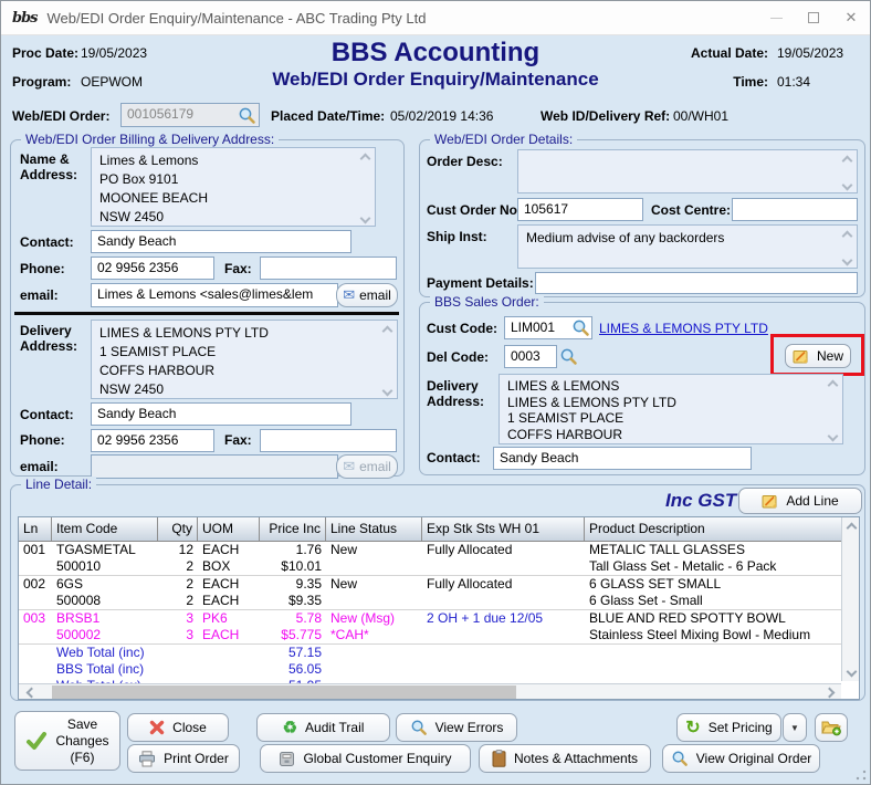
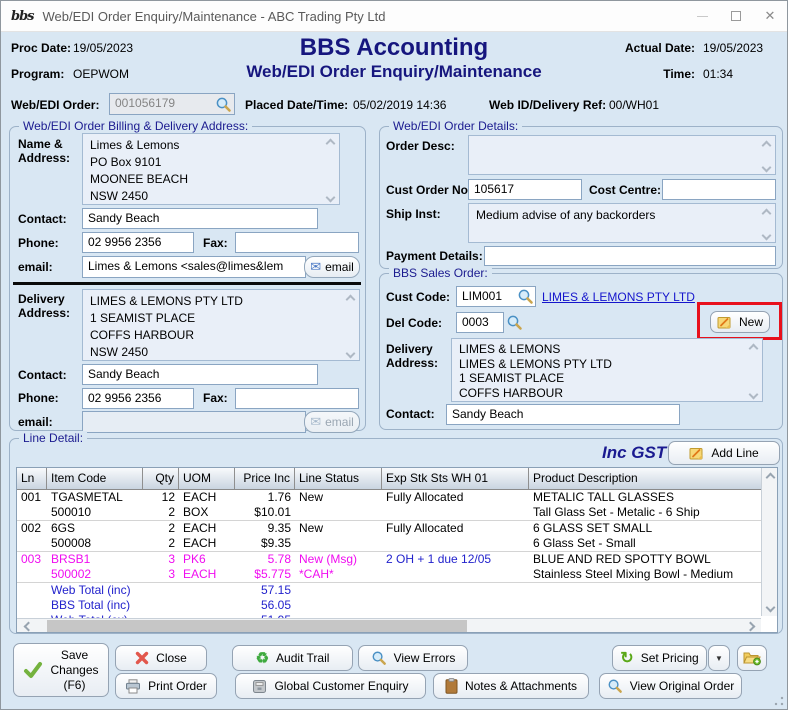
  bbs
  Web/EDI Order Enquiry/Maintenance - ABC Trading Pty Ltd
  ✕
  Proc Date:
  19/05/2023
  Program:
  OEPWOM
  BBS Accounting
  Web/EDI Order Enquiry/Maintenance
  Actual Date:
  19/05/2023
  Time:
  01:34
  Web/EDI Order:
  001056179
  Placed Date/Time:
  05/02/2019 14:36
  Web ID/Delivery Ref:
  00/WH01
  Web/EDI Order Billing & Delivery Address:
  Name & Address:
  Limes & Lemons
  PO Box 9101
  MOONEE BEACH
  NSW 2450
  Contact:
  Sandy Beach
  Phone:
  02 9956 2356
  Fax:
  email:
  Limes & Lemons <sales@limes&lem
  ✉
  email
  Delivery Address:
  LIMES & LEMONS PTY LTD
  1 SEAMIST PLACE
  COFFS HARBOUR
  NSW 2450
  Contact:
  Sandy Beach
  Phone:
  02 9956 2356
  Fax:
  email:
  ✉
  email
  Web/EDI Order Details:
  Order Desc:
  Cust Order No
  105617
  Cost Centre:
  Ship Inst:
  Medium advise of any backorders
  Payment Details:
  BBS Sales Order:
  Cust Code:
  LIM001
  LIMES & LEMONS PTY LTD
  Del Code:
  0003
  New
  Delivery Address:
  LIMES & LEMONS
  LIMES & LEMONS PTY LTD
  1 SEAMIST PLACE
  COFFS HARBOUR
  Contact:
  Sandy Beach
  Line Detail:
  Inc GST
  Add Line
  Ln
  Item Code
  Qty
  UOM
  Price Inc
  Line Status
  Exp Stk Sts WH 01
  Product Description
  001
  TGASMETAL
  500010
  12
  2
  EACH
  BOX
  1.76
  $10.01
  New
  Fully Allocated
  METALIC TALL GLASSES
- Tall Glass Set - Metalic - 6 Pack
+ Tall Glass Set - Metalic - 6 Ship
  002
  6GS
  500008
  2
  2
  EACH
  EACH
  9.35
  $9.35
  New
  Fully Allocated
  6 GLASS SET SMALL
  6 Glass Set - Small
  003
  BRSB1
  500002
  3
  3
  PK6
  EACH
  5.78
  $5.775
  New (Msg)
  *CAH*
  2 OH + 1 due 12/05
  BLUE AND RED SPOTTY BOWL
  Stainless Steel Mixing Bowl - Medium
  Web Total (inc)
  57.15
  BBS Total (inc)
  56.05
  Save
  Changes
  (F6)
  Close
  ♻
  Audit Trail
  View Errors
  ↻
  Set Pricing
  ▼
  Print Order
  Global Customer Enquiry
  Notes & Attachments
  View Original Order
